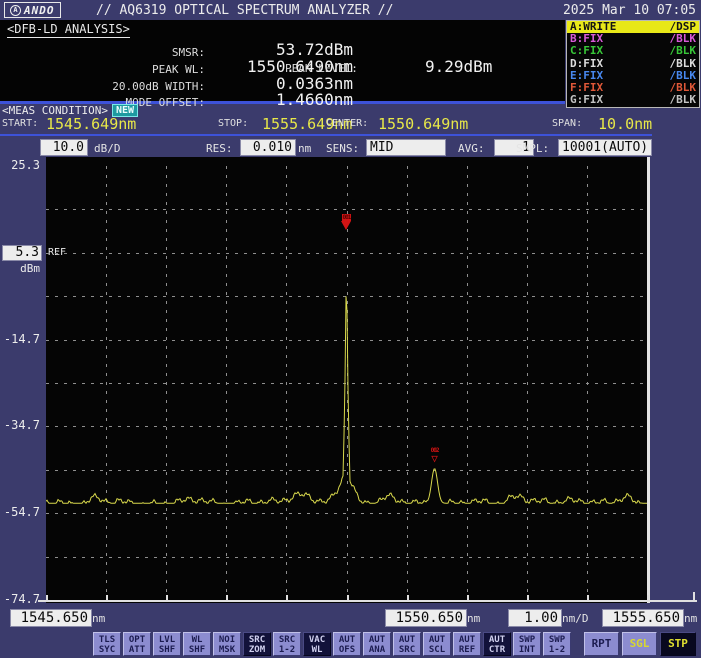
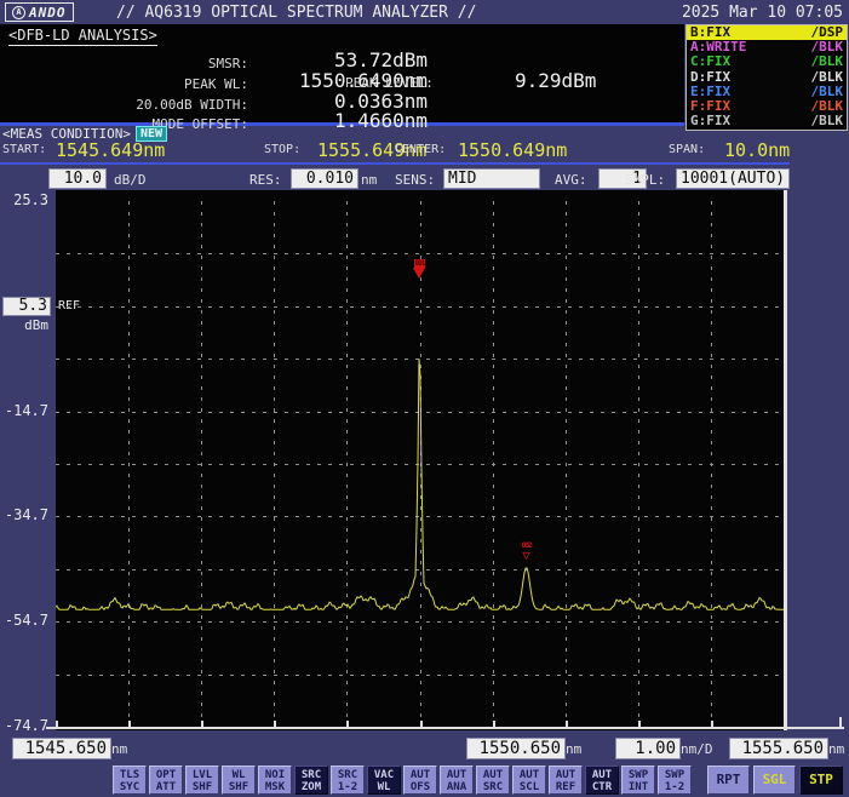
  A
  ANDO
  // AQ6319 OPTICAL SPECTRUM ANALYZER //
  2025 Mar 10 07:05
  <DFB-LD ANALYSIS>
  SMSR:
  53.72dBm
  PEAK WL:
  1550.6490nm
  20.00dB WIDTH:
  0.0363nm
  MODE OFFSET:
  1.4660nm
  PEAK LEVEL:
  9.29dBm
- A:WRITE
+ B:FIX
  /DSP
- B:FIX
+ A:WRITE
  /BLK
  C:FIX
  /BLK
  D:FIX
  /BLK
  E:FIX
  /BLK
  F:FIX
  /BLK
  G:FIX
  /BLK
  <MEAS CONDITION>
  NEW
  START:
  1545.649nm
  STOP:
  1555.649nm
  CENTER:
  1550.649nm
  SPAN:
  10.0nm
  10.0
  dB/D
  RES:
  0.010
  nm
  SENS:
  MID
  AVG:
  1
  SMPL:
  10001(AUTO)
  25.3
  -14.7
  -34.7
  -54.7
  -74.7
  5.3
  dBm
  1545.650
  nm
  1550.650
  nm
  1.00
  nm/D
  1555.650
  nm
  TLS
  SYC
  OPT
  ATT
  LVL
  SHF
  WL
  SHF
  NOI
  MSK
  SRC
  ZOM
  SRC
  1-2
  VAC
  WL
  AUT
  OFS
  AUT
  ANA
  AUT
  SRC
  AUT
  SCL
  AUT
  REF
  AUT
  CTR
  SWP
  INT
  SWP
  1-2
  RPT
  SGL
  STP
  ▽
